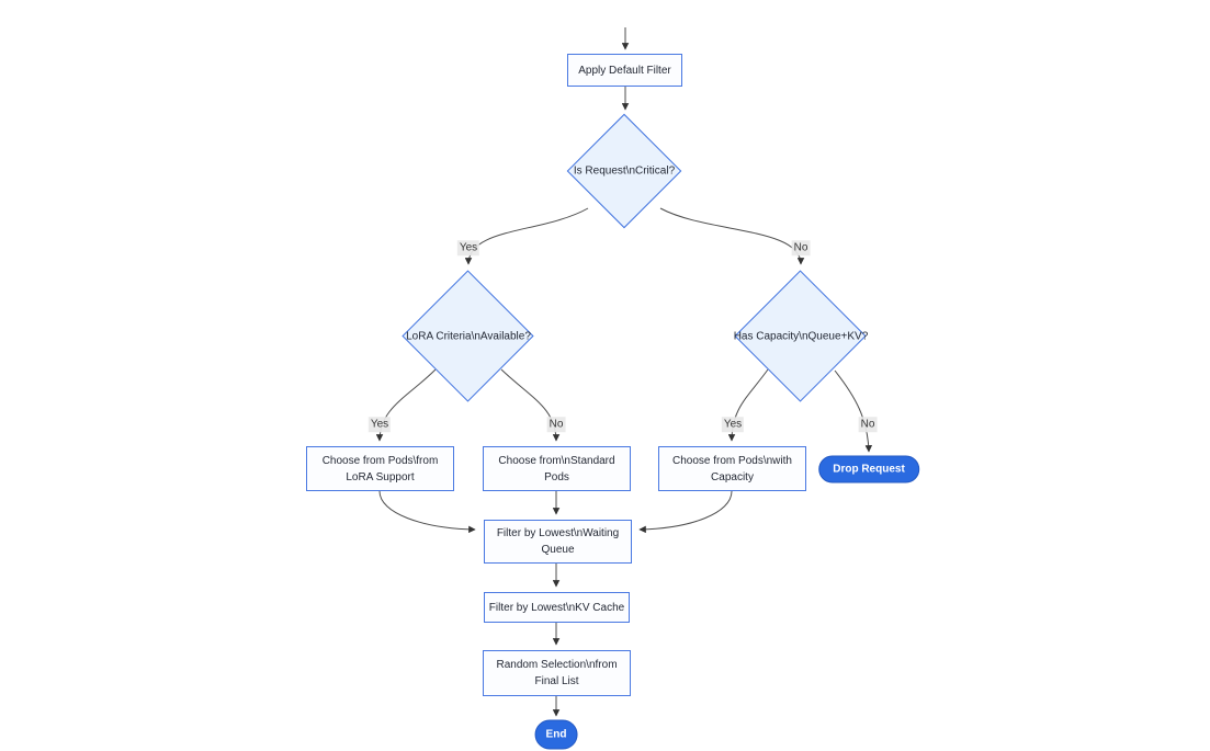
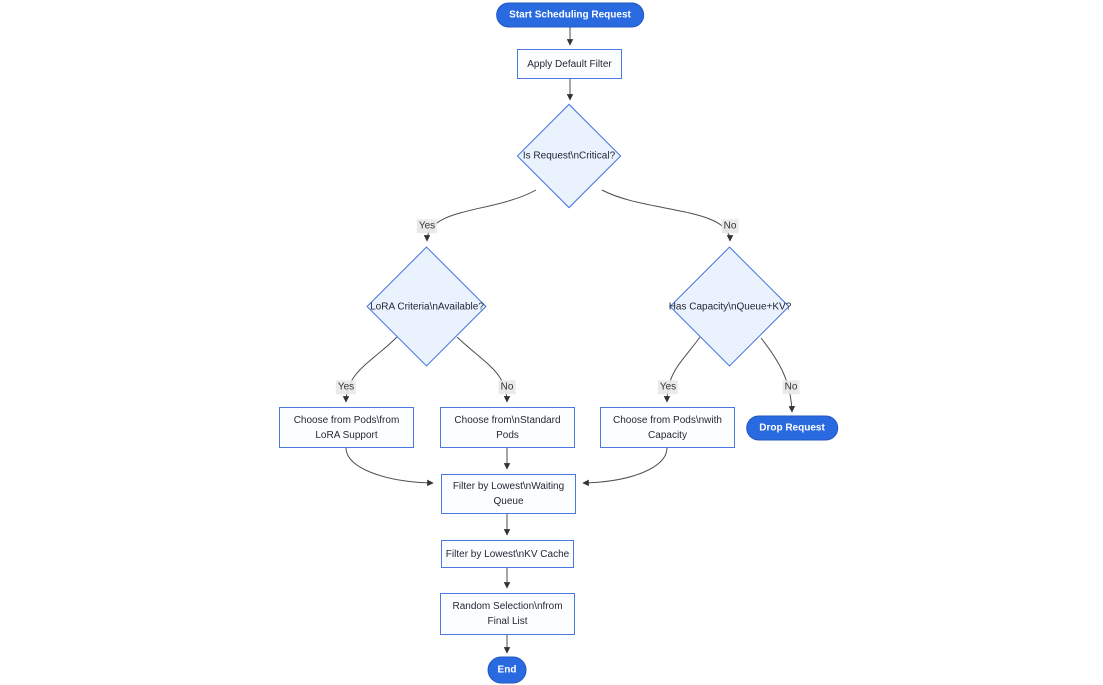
  Is Request\nCritical?
  LoRA Criteria\nAvailable?
  Has Capacity\nQueue+KV?
+ Start Scheduling Request
  Drop Request
  End
  Apply Default Filter
  Choose from Pods\from LoRA Support
  Choose from\nStandard Pods
  Choose from Pods\nwith Capacity
  Filter by Lowest\nWaiting Queue
  Filter by Lowest\nKV Cache
  Random Selection\nfrom Final List
  Yes
  No
  Yes
  No
  Yes
  No
